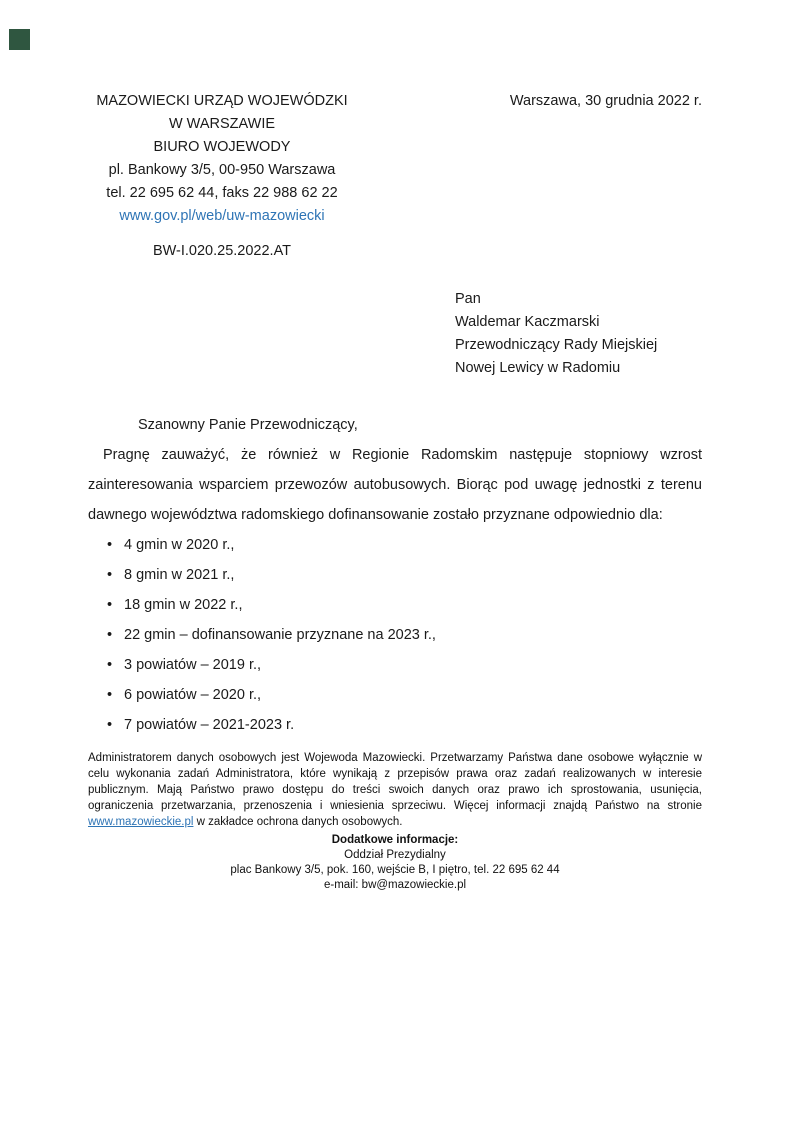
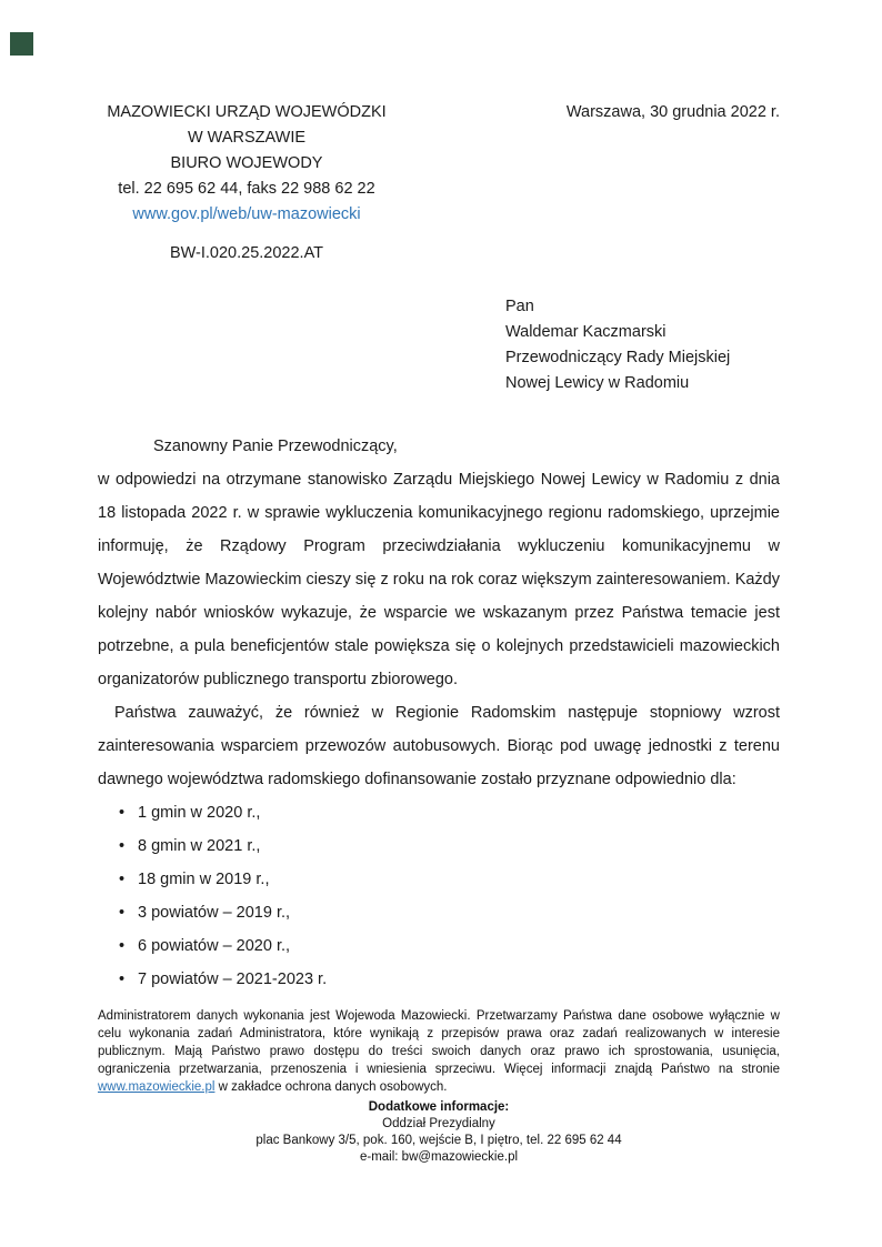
  MAZOWIECKI URZĄD WOJEWÓDZKI
  W WARSZAWIE
  BIURO WOJEWODY
- pl. Bankowy 3/5, 00-950 Warszawa
  tel. 22 695 62 44, faks 22 988 62 22
  www.gov.pl/web/uw-mazowiecki
  BW-I.020.25.2022.AT
  Warszawa, 30 grudnia 2022 r.
  Pan
  Waldemar Kaczmarski
  Przewodniczący Rady Miejskiej
  Nowej Lewicy w Radomiu
  Szanowny Panie Przewodniczący,
+ w odpowiedzi na otrzymane stanowisko Zarządu Miejskiego Nowej Lewicy w Radomiu z dnia 18 listopada 2022 r. w sprawie wykluczenia komunikacyjnego regionu radomskiego, uprzejmie informuję, że Rządowy Program przeciwdziałania wykluczeniu komunikacyjnemu w Województwie Mazowieckim cieszy się z roku na rok coraz większym zainteresowaniem. Każdy kolejny nabór wniosków wykazuje, że wsparcie we wskazanym przez Państwa temacie jest potrzebne, a pula beneficjentów stale powiększa się o kolejnych przedstawicieli mazowieckich organizatorów publicznego transportu zbiorowego.
- Pragnę zauważyć, że również w Regionie Radomskim następuje stopniowy wzrost zainteresowania wsparciem przewozów autobusowych. Biorąc pod uwagę jednostki z terenu dawnego województwa radomskiego dofinansowanie zostało przyznane odpowiednio dla:
+ Państwa zauważyć, że również w Regionie Radomskim następuje stopniowy wzrost zainteresowania wsparciem przewozów autobusowych. Biorąc pod uwagę jednostki z terenu dawnego województwa radomskiego dofinansowanie zostało przyznane odpowiednio dla:
- 4 gmin w 2020 r.,
+ 1 gmin w 2020 r.,
  8 gmin w 2021 r.,
- 18 gmin w 2022 r.,
+ 18 gmin w 2019 r.,
- 22 gmin – dofinansowanie przyznane na 2023 r.,
  3 powiatów – 2019 r.,
  6 powiatów – 2020 r.,
  7 powiatów – 2021-2023 r.
- Administratorem danych osobowych jest Wojewoda Mazowiecki. Przetwarzamy Państwa dane osobowe wyłącznie w celu wykonania zadań Administratora, które wynikają z przepisów prawa oraz zadań realizowanych w interesie publicznym. Mają Państwo prawo dostępu do treści swoich danych oraz prawo ich sprostowania, usunięcia, ograniczenia przetwarzania, przenoszenia i wniesienia sprzeciwu. Więcej informacji znajdą Państwo na stronie www.mazowieckie.pl w zakładce ochrona danych osobowych.
+ Administratorem danych wykonania jest Wojewoda Mazowiecki. Przetwarzamy Państwa dane osobowe wyłącznie w celu wykonania zadań Administratora, które wynikają z przepisów prawa oraz zadań realizowanych w interesie publicznym. Mają Państwo prawo dostępu do treści swoich danych oraz prawo ich sprostowania, usunięcia, ograniczenia przetwarzania, przenoszenia i wniesienia sprzeciwu. Więcej informacji znajdą Państwo na stronie www.mazowieckie.pl w zakładce ochrona danych osobowych.
  Dodatkowe informacje:
  Oddział Prezydialny
  plac Bankowy 3/5, pok. 160, wejście B, I piętro, tel. 22 695 62 44
  e-mail: bw@mazowieckie.pl
